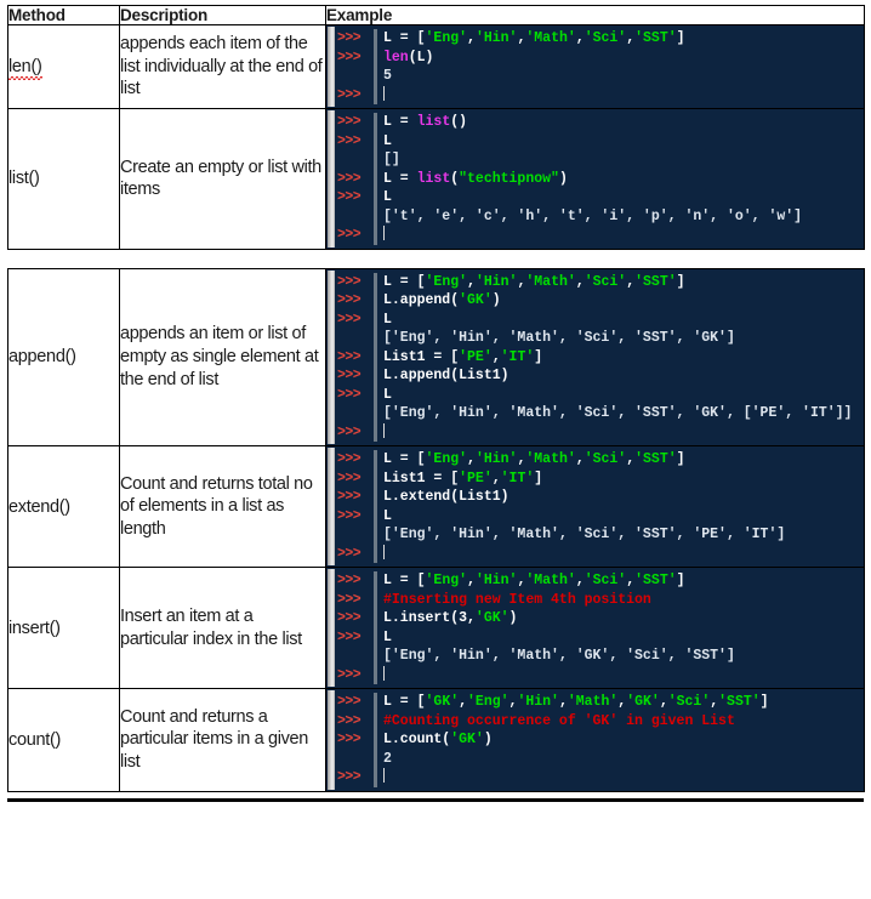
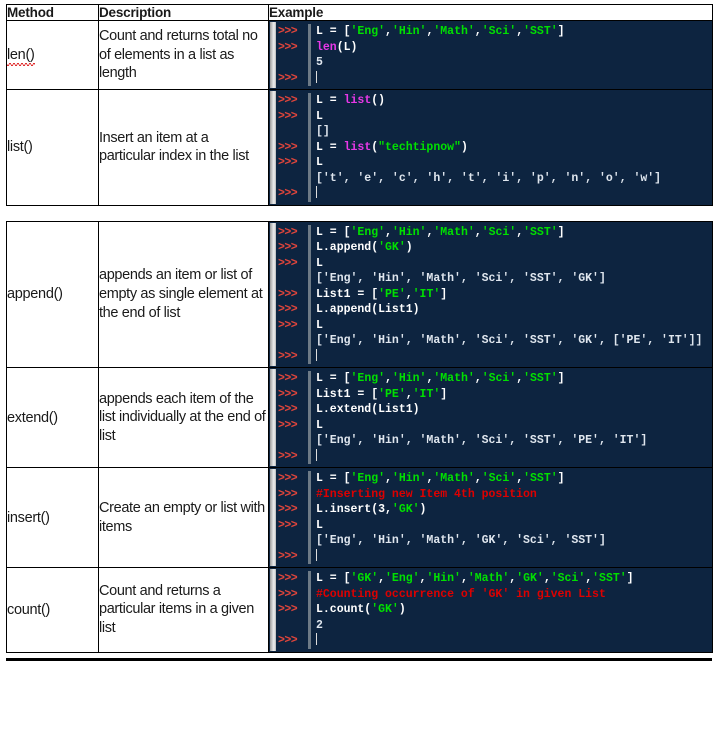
  Method	Description	Example
- len()	appends each item of the list individually at the end of list	>>> L = ['Eng','Hin','Math','Sci','SST']>>> len(L)5>>>
+ len()	Count and returns total no of elements in a list as length	>>> L = ['Eng','Hin','Math','Sci','SST']>>> len(L)5>>>
- list()	Create an empty or list with items	>>> L = list()>>> L[]>>> L = list("techtipnow")>>> L['t', 'e', 'c', 'h', 't', 'i', 'p', 'n', 'o', 'w']>>>
+ list()	Insert an item at a particular index in the list	>>> L = list()>>> L[]>>> L = list("techtipnow")>>> L['t', 'e', 'c', 'h', 't', 'i', 'p', 'n', 'o', 'w']>>>
  append()	appends an item or list of empty as single element at the end of list	>>> L = ['Eng','Hin','Math','Sci','SST']>>> L.append('GK')>>> L['Eng', 'Hin', 'Math', 'Sci', 'SST', 'GK']>>> List1 = ['PE','IT']>>> L.append(List1)>>> L['Eng', 'Hin', 'Math', 'Sci', 'SST', 'GK', ['PE', 'IT']]>>>
- extend()	Count and returns total no of elements in a list as length	>>> L = ['Eng','Hin','Math','Sci','SST']>>> List1 = ['PE','IT']>>> L.extend(List1)>>> L['Eng', 'Hin', 'Math', 'Sci', 'SST', 'PE', 'IT']>>>
+ extend()	appends each item of the list individually at the end of list	>>> L = ['Eng','Hin','Math','Sci','SST']>>> List1 = ['PE','IT']>>> L.extend(List1)>>> L['Eng', 'Hin', 'Math', 'Sci', 'SST', 'PE', 'IT']>>>
- insert()	Insert an item at a particular index in the list	>>> L = ['Eng','Hin','Math','Sci','SST']>>> #Inserting new Item 4th position>>> L.insert(3,'GK')>>> L['Eng', 'Hin', 'Math', 'GK', 'Sci', 'SST']>>>
+ insert()	Create an empty or list with items	>>> L = ['Eng','Hin','Math','Sci','SST']>>> #Inserting new Item 4th position>>> L.insert(3,'GK')>>> L['Eng', 'Hin', 'Math', 'GK', 'Sci', 'SST']>>>
  count()	Count and returns a particular items in a given list	>>> L = ['GK','Eng','Hin','Math','GK','Sci','SST']>>> #Counting occurrence of 'GK' in given List>>> L.count('GK')2>>>
